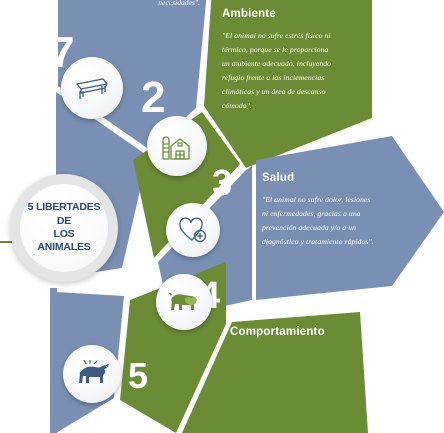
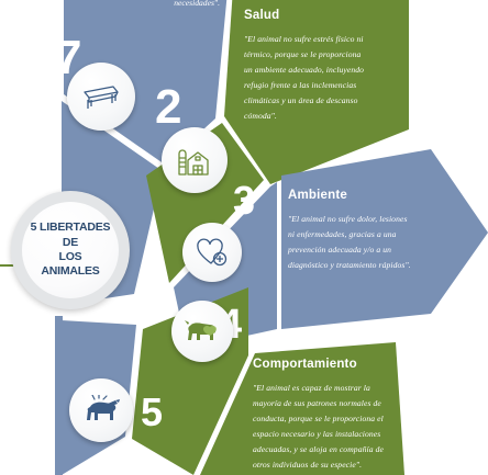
  7
  2
  3
  5
  5 LIBERTADES DE
  LOS ANIMALES
  necesidades".
- Ambiente
+ Salud
  "El animal no sufre estrés físico ni térmico, porque se le proporciona un ambiente adecuado, incluyendo refugio frente a las inclemencias climáticas y un área de descanso cómoda".
- Salud
+ Ambiente
  "El animal no sufre dolor, lesiones ni enfermedades, gracias a una prevención adecuada y/o a un diagnóstico y tratamiento rápidos".
  Comportamiento
+ "El animal es capaz de mostrar la mayoría de sus patrones normales de conducta, porque se le proporciona el espacio necesario y las instalaciones adecuadas, y se aloja en compañía de otros individuos de su especie".
